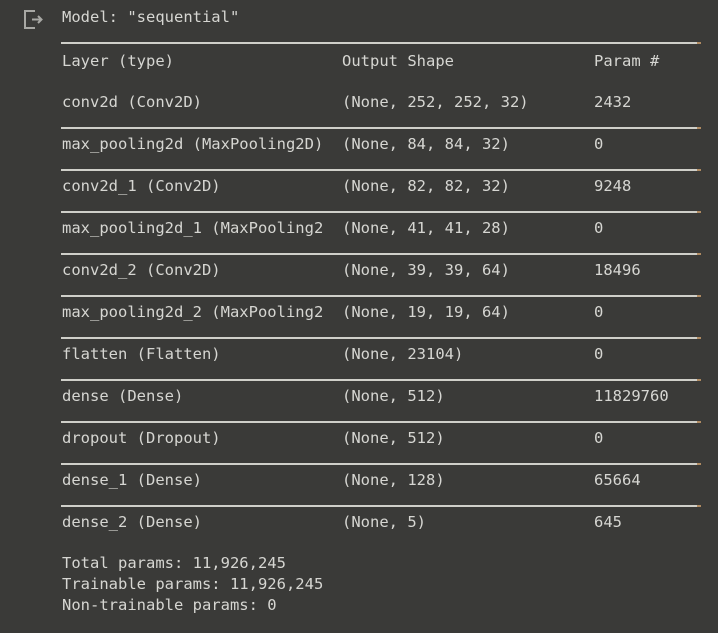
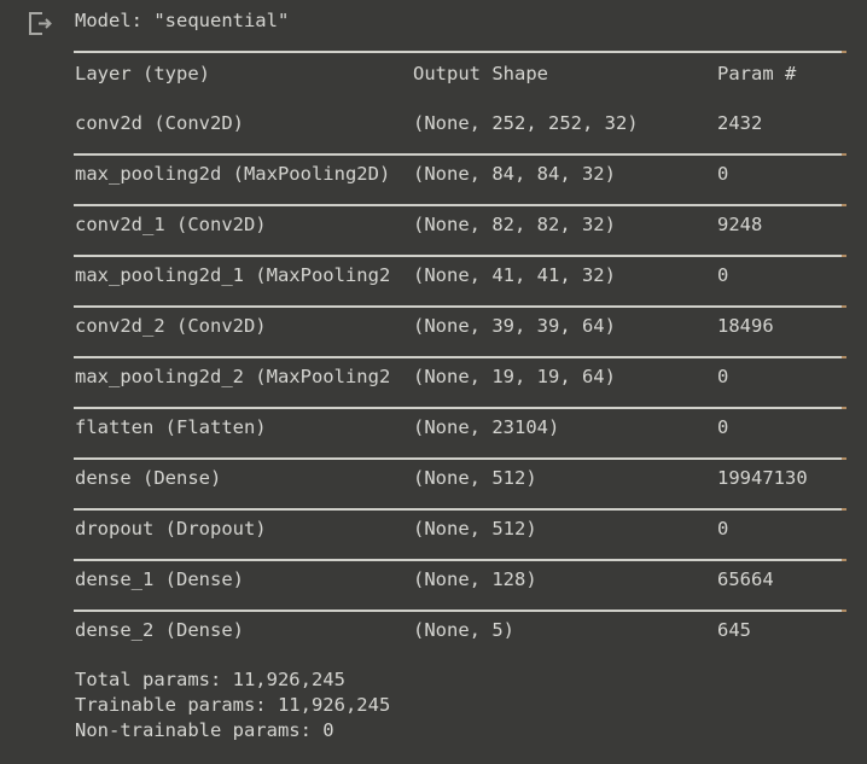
  Model: "sequential"
  Layer (type)
  Output Shape
  Param #
  conv2d (Conv2D)
  (None, 252, 252, 32)
  2432
  max_pooling2d (MaxPooling2D)
  (None, 84, 84, 32)
  0
  conv2d_1 (Conv2D)
  (None, 82, 82, 32)
  9248
  max_pooling2d_1 (MaxPooling2
- (None, 41, 41, 28)
+ (None, 41, 41, 32)
  0
  conv2d_2 (Conv2D)
  (None, 39, 39, 64)
  18496
  max_pooling2d_2 (MaxPooling2
  (None, 19, 19, 64)
  0
  flatten (Flatten)
  (None, 23104)
  0
  dense (Dense)
  (None, 512)
- 11829760
+ 19947130
  dropout (Dropout)
  (None, 512)
  0
  dense_1 (Dense)
  (None, 128)
  65664
  dense_2 (Dense)
  (None, 5)
  645
  Total params: 11,926,245
  Trainable params: 11,926,245
  Non-trainable params: 0
